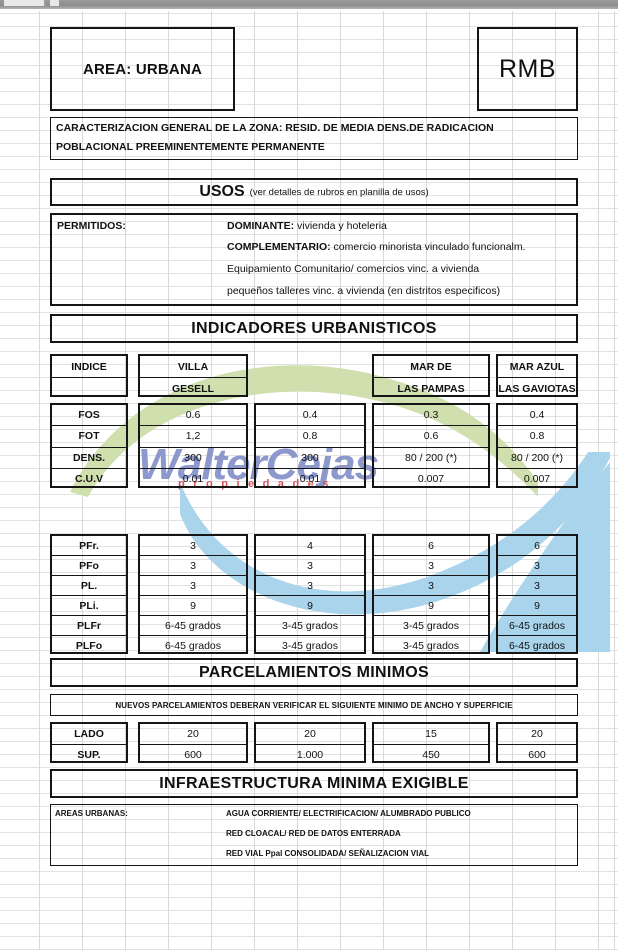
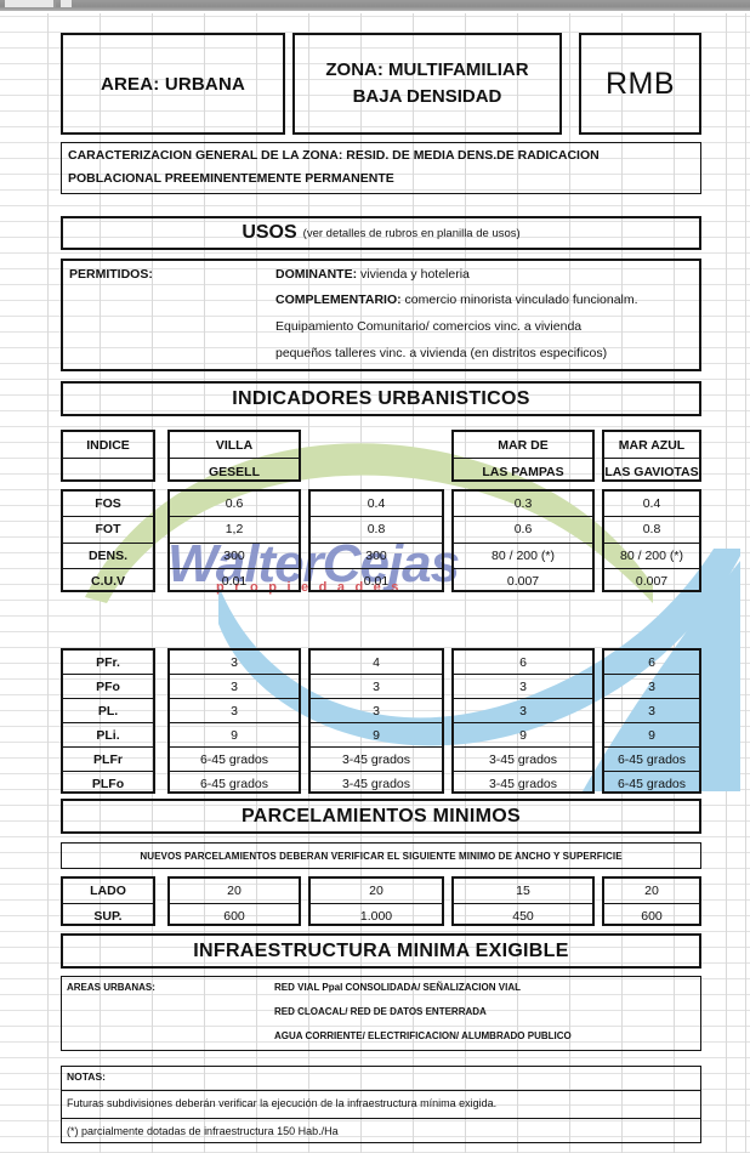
  WalterCejas
  propiedades
  AREA: URBANA
+ ZONA: MULTIFAMILIAR
+ BAJA DENSIDAD
  RMB
  CARACTERIZACION GENERAL DE LA ZONA: RESID. DE MEDIA DENS.DE RADICACION
  POBLACIONAL PREEMINENTEMENTE PERMANENTE
  USOS
  (ver detalles de rubros en planilla de usos)
  PERMITIDOS:
  DOMINANTE: vivienda y hoteleria
  COMPLEMENTARIO: comercio minorista vinculado funcionalm.
  Equipamiento Comunitario/ comercios vinc. a vivienda
  pequeños talleres vinc. a vivienda (en distritos especificos)
  INDICADORES URBANISTICOS
  INDICE
  VILLA
  GESELL
  MAR DE
  LAS PAMPAS
  MAR AZUL
  LAS GAVIOTAS
  FOS
  FOT
  DENS.
  C.U.V
  0.6
  1,2
  300
  0.01
  0.4
  0.8
  300
  0.01
  0.3
  0.6
  80 / 200 (*)
  0.007
  0.4
  0.8
  80 / 200 (*)
  0.007
  PFr.
  PFo
  PL.
  PLi.
  PLFr
  PLFo
  3
  3
  3
  9
  6-45 grados
  6-45 grados
  4
  3
  3
  9
  3-45 grados
  3-45 grados
  6
  3
  3
  9
  3-45 grados
  3-45 grados
  6
  3
  3
  9
  6-45 grados
  6-45 grados
  PARCELAMIENTOS MINIMOS
  NUEVOS PARCELAMIENTOS DEBERAN VERIFICAR EL SIGUIENTE MINIMO DE ANCHO Y SUPERFICIE
  LADO
  SUP.
  20
  600
  20
  1.000
  15
  450
  20
  600
  INFRAESTRUCTURA MINIMA EXIGIBLE
  AREAS URBANAS:
- AGUA CORRIENTE/ ELECTRIFICACION/ ALUMBRADO PUBLICO
+ RED VIAL Ppal CONSOLIDADA/ SEÑALIZACION VIAL
  RED CLOACAL/ RED DE DATOS ENTERRADA
- RED VIAL Ppal CONSOLIDADA/ SEÑALIZACION VIAL
+ AGUA CORRIENTE/ ELECTRIFICACION/ ALUMBRADO PUBLICO
+ NOTAS:
+ Futuras subdivisiones deberán verificar la ejecución de la infraestructura mínima exigida.
+ (*) parcialmente dotadas de infraestructura 150 Hab./Ha
